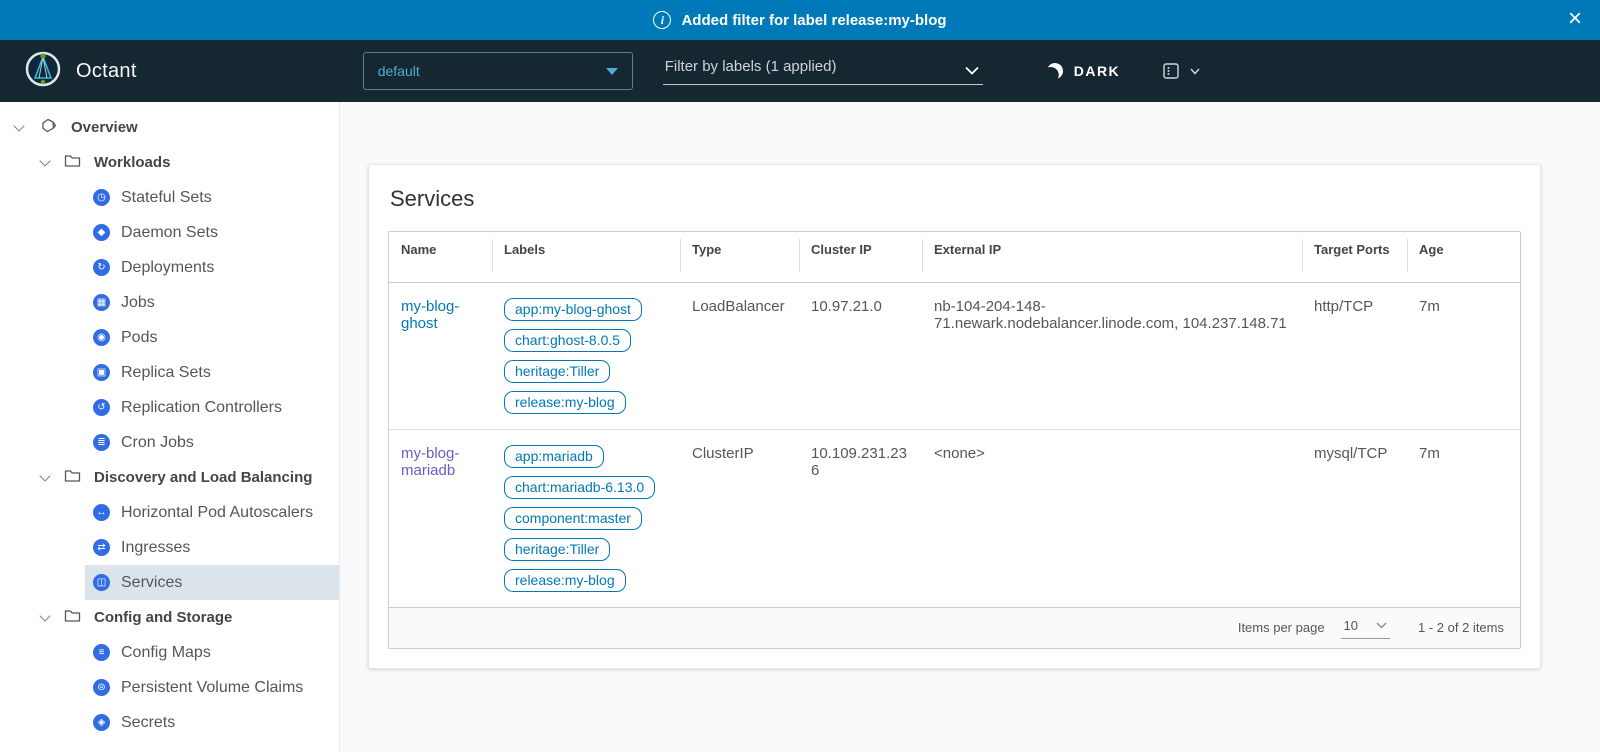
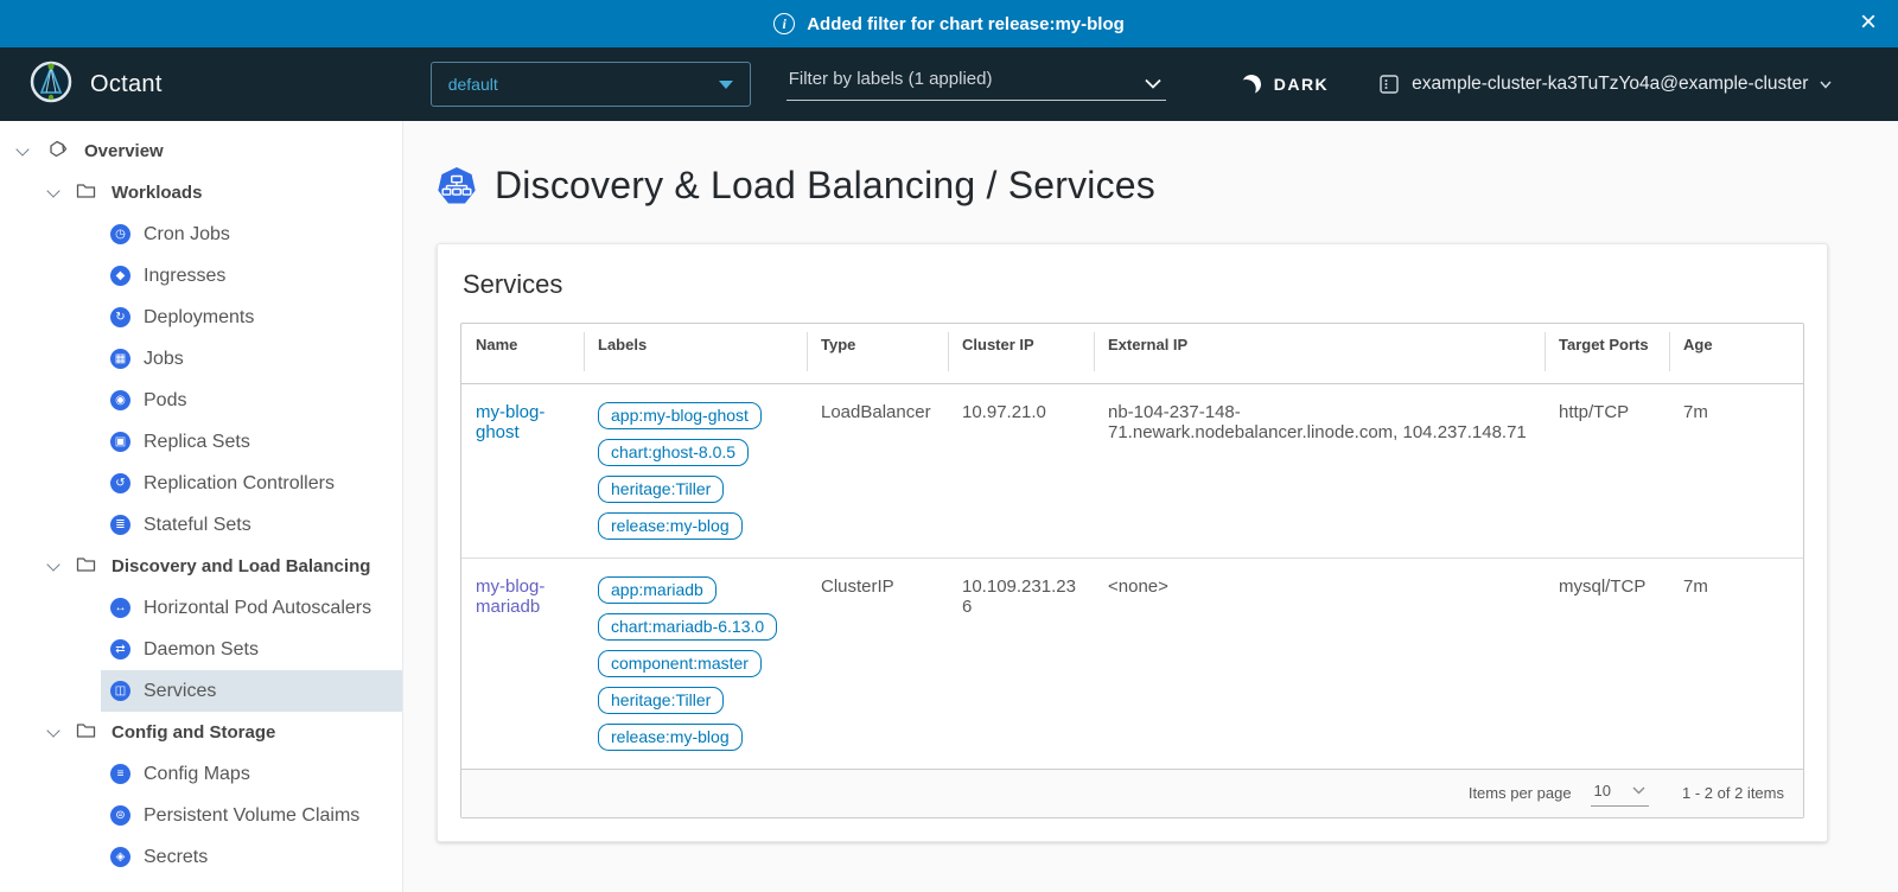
  i
- Added filter for label release:my-blog
+ Added filter for chart release:my-blog
  ×
  Octant
  default
  Filter by labels (1 applied)
  DARK
+ example-cluster-ka3TuTzYo4a@example-cluster
  Overview
  Workloads
  ◷
- Stateful Sets
+ Cron Jobs
  ◆
- Daemon Sets
+ Ingresses
  ↻
  Deployments
  ▦
  Jobs
  ◉
  Pods
  ▣
  Replica Sets
  ↺
  Replication Controllers
  ≣
- Cron Jobs
+ Stateful Sets
  Discovery and Load Balancing
  ↔
  Horizontal Pod Autoscalers
  ⇄
- Ingresses
+ Daemon Sets
  ◫
  Services
  Config and Storage
  ≡
  Config Maps
  ⊜
  Persistent Volume Claims
  ◈
  Secrets
+ Discovery & Load Balancing / Services
  Services
  Name	Labels	Type	Cluster IP	External IP	Target Ports	Age
- my-blog-ghost	app:my-blog-ghost chart:ghost-8.0.5 heritage:Tiller release:my-blog	LoadBalancer	10.97.21.0	nb-104-204-148-71.newark.nodebalancer.linode.com, 104.237.148.71	http/TCP	7m
+ my-blog-ghost	app:my-blog-ghost chart:ghost-8.0.5 heritage:Tiller release:my-blog	LoadBalancer	10.97.21.0	nb-104-237-148-71.newark.nodebalancer.linode.com, 104.237.148.71	http/TCP	7m
  my-blog-mariadb	app:mariadb chart:mariadb-6.13.0 component:master heritage:Tiller release:my-blog	ClusterIP	10.109.231.236	<none>	mysql/TCP	7m
  Items per page
  10
  1 - 2 of 2 items
